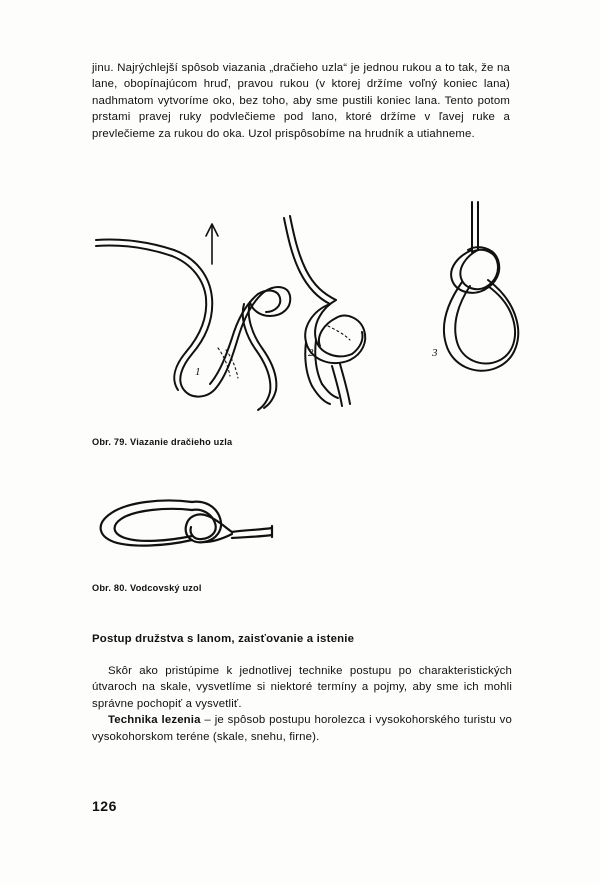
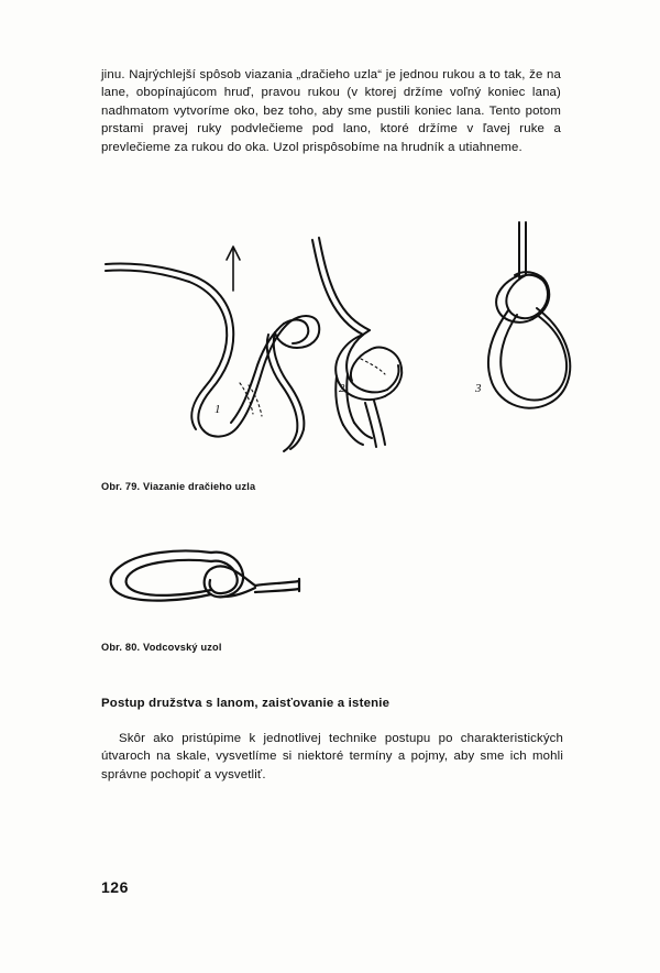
  jinu. Najrýchlejší spôsob viazania „dračieho uzla“ je jednou rukou a to tak, že na lane, obopínajúcom hruď, pravou rukou (v ktorej držíme voľný koniec lana) nadhmatom vytvoríme oko, bez toho, aby sme pustili koniec lana. Tento potom prstami pravej ruky podvlečieme pod lano, ktoré držíme v ľavej ruke a prevlečieme za rukou do oka. Uzol prispôsobíme na hrudník a utiahneme.
  1
  2
  3
  Obr. 79. Viazanie dračieho uzla
  Obr. 80. Vodcovský uzol
  Postup družstva s lanom, zaisťovanie a istenie
  Skôr ako pristúpime k jednotlivej technike postupu po charakteristických útvaroch na skale, vysvetlíme si niektoré termíny a pojmy, aby sme ich mohli správne pochopiť a vysvetliť.
- Technika lezenia – je spôsob postupu horolezca i vysokohorského turistu vo vysokohorskom teréne (skale, snehu, firne).
  126
